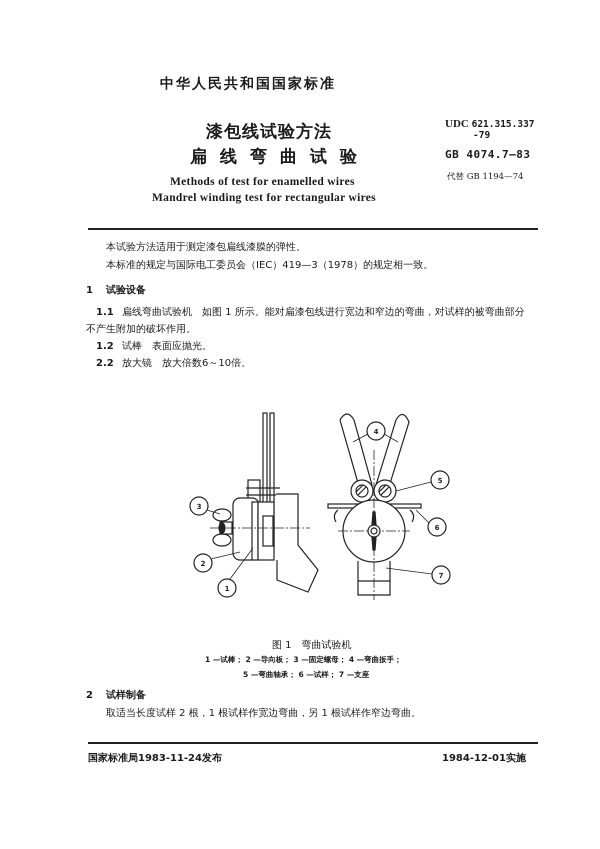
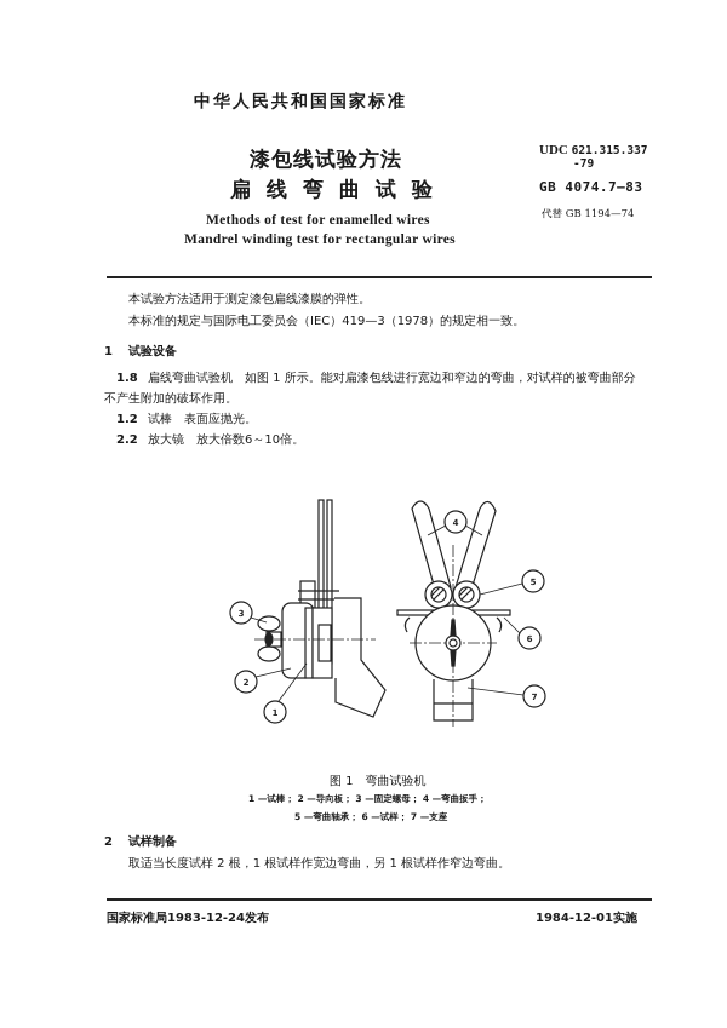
  中华人民共和国国家标准
  漆包线试验方法
  扁线弯曲试验
  Methods of test for enamelled wires
  Mandrel winding test for rectangular wires
  UDC 621.315.337
  -79
  GB 4074.7—83
  代替 GB 1194—74
  本试验方法适用于测定漆包扁线漆膜的弹性。
  本标准的规定与国际电工委员会（IEC）419—3（1978）的规定相一致。
  1 试验设备
- 1.1 扁线弯曲试验机 如图 1 所示。能对扁漆包线进行宽边和窄边的弯曲，对试样的被弯曲部分
+ 1.8 扁线弯曲试验机 如图 1 所示。能对扁漆包线进行宽边和窄边的弯曲，对试样的被弯曲部分
  不产生附加的破坏作用。
  1.2 试棒 表面应抛光。
  2.2 放大镜 放大倍数6～10倍。
  3
  2
  1
  4
  5
  6
  7
  图 1 弯曲试验机
  1 —试棒； 2 —导向板； 3 —固定螺母； 4 —弯曲扳手；
  5 —弯曲轴承； 6 —试样； 7 —支座
  2 试样制备
  取适当长度试样 2 根，1 根试样作宽边弯曲，另 1 根试样作窄边弯曲。
- 国家标准局1983-11-24发布
+ 国家标准局1983-12-24发布
  1984-12-01实施
